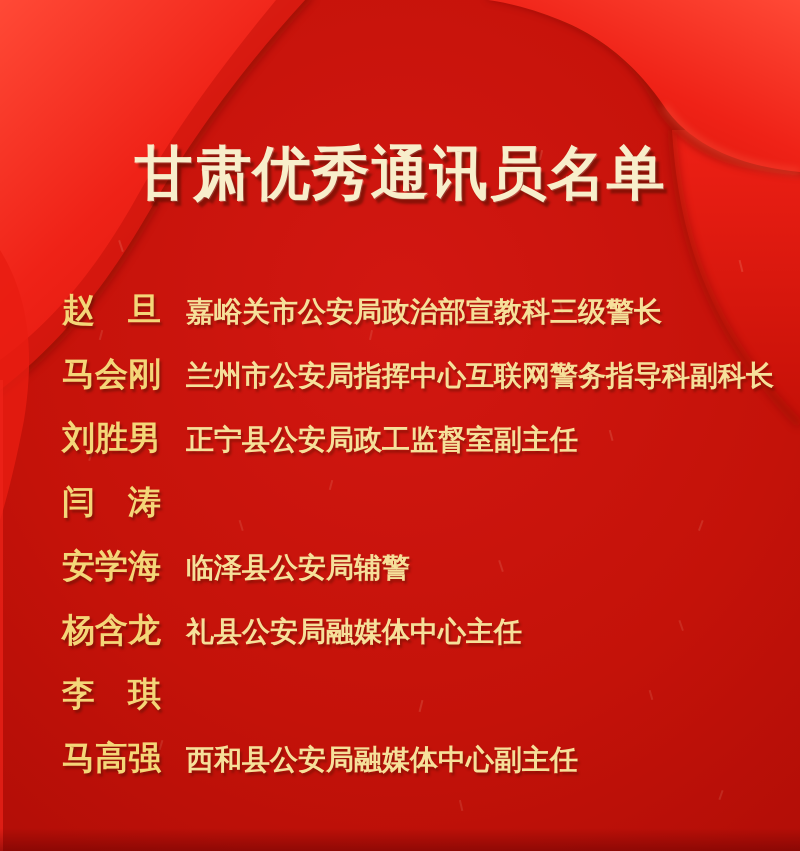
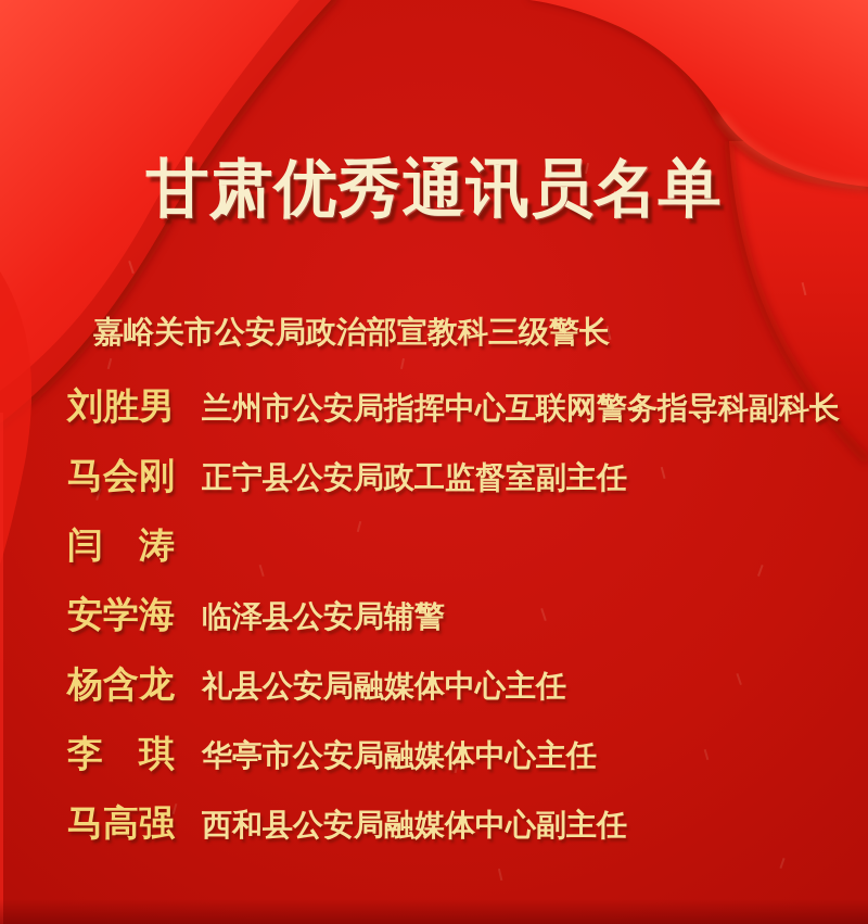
  甘肃优秀通讯员名单
- 赵 旦
  嘉峪关市公安局政治部宣教科三级警长
- 马会刚
+ 刘胜男
  兰州市公安局指挥中心互联网警务指导科副科长
- 刘胜男
+ 马会刚
  正宁县公安局政工监督室副主任
  闫 涛
  安学海
  临泽县公安局辅警
  杨含龙
  礼县公安局融媒体中心主任
  李 琪
+ 华亭市公安局融媒体中心主任
  马高强
  西和县公安局融媒体中心副主任
